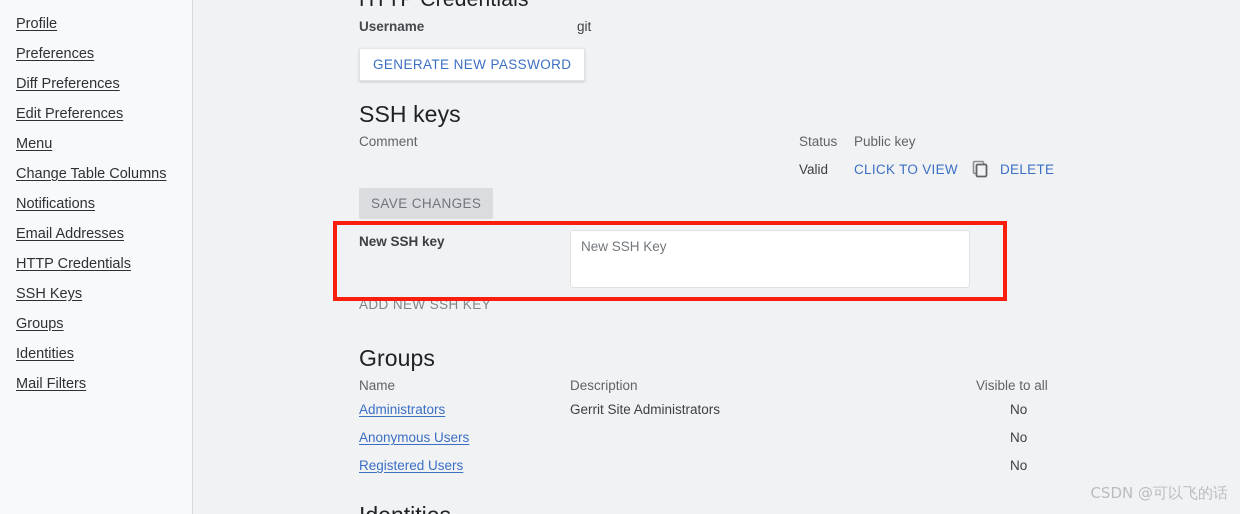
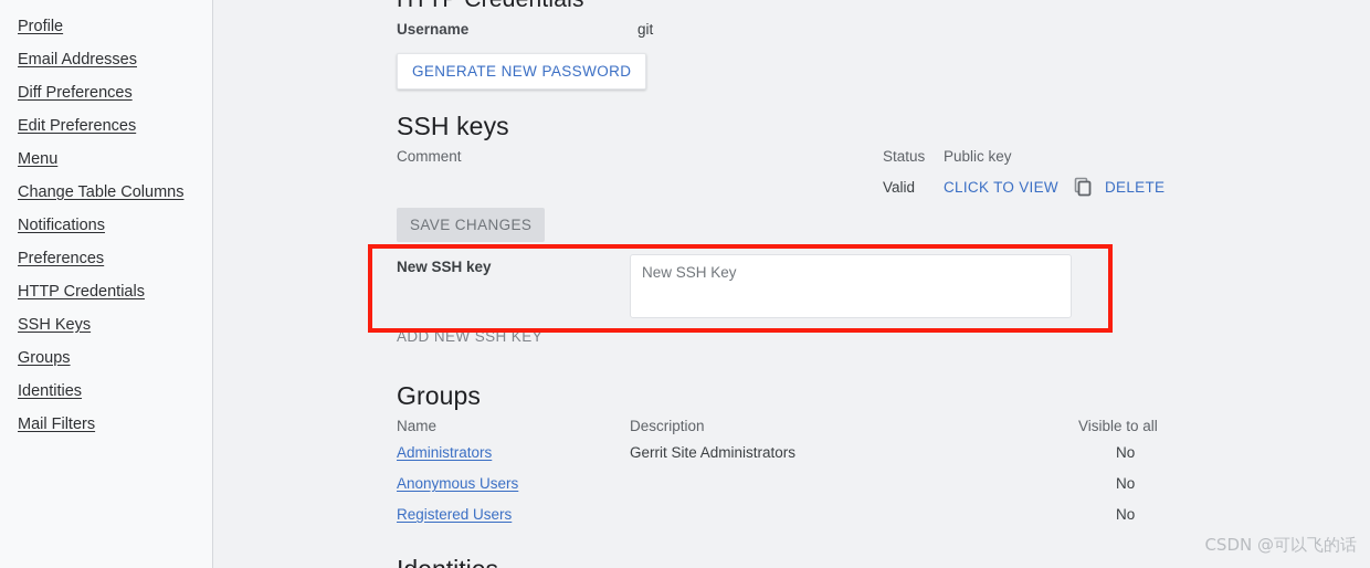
  Profile
- Preferences
+ Email Addresses
  Diff Preferences
  Edit Preferences
  Menu
  Change Table Columns
  Notifications
- Email Addresses
+ Preferences
  HTTP Credentials
  SSH Keys
  Groups
  Identities
  Mail Filters
  Username git
  GENERATE NEW PASSWORD
  SSH keys
  Comment
  Status
  Public key
  Valid
  CLICK TO VIEW
  DELETE
  SAVE CHANGES
  New SSH key
  New SSH Key
  ADD NEW SSH KEY
  Groups
  Name
  Description
  Visible to all
  Administrators
  Gerrit Site Administrators
  No
  Anonymous Users
  No
  Registered Users
  No
  CSDN @可以飞的话
